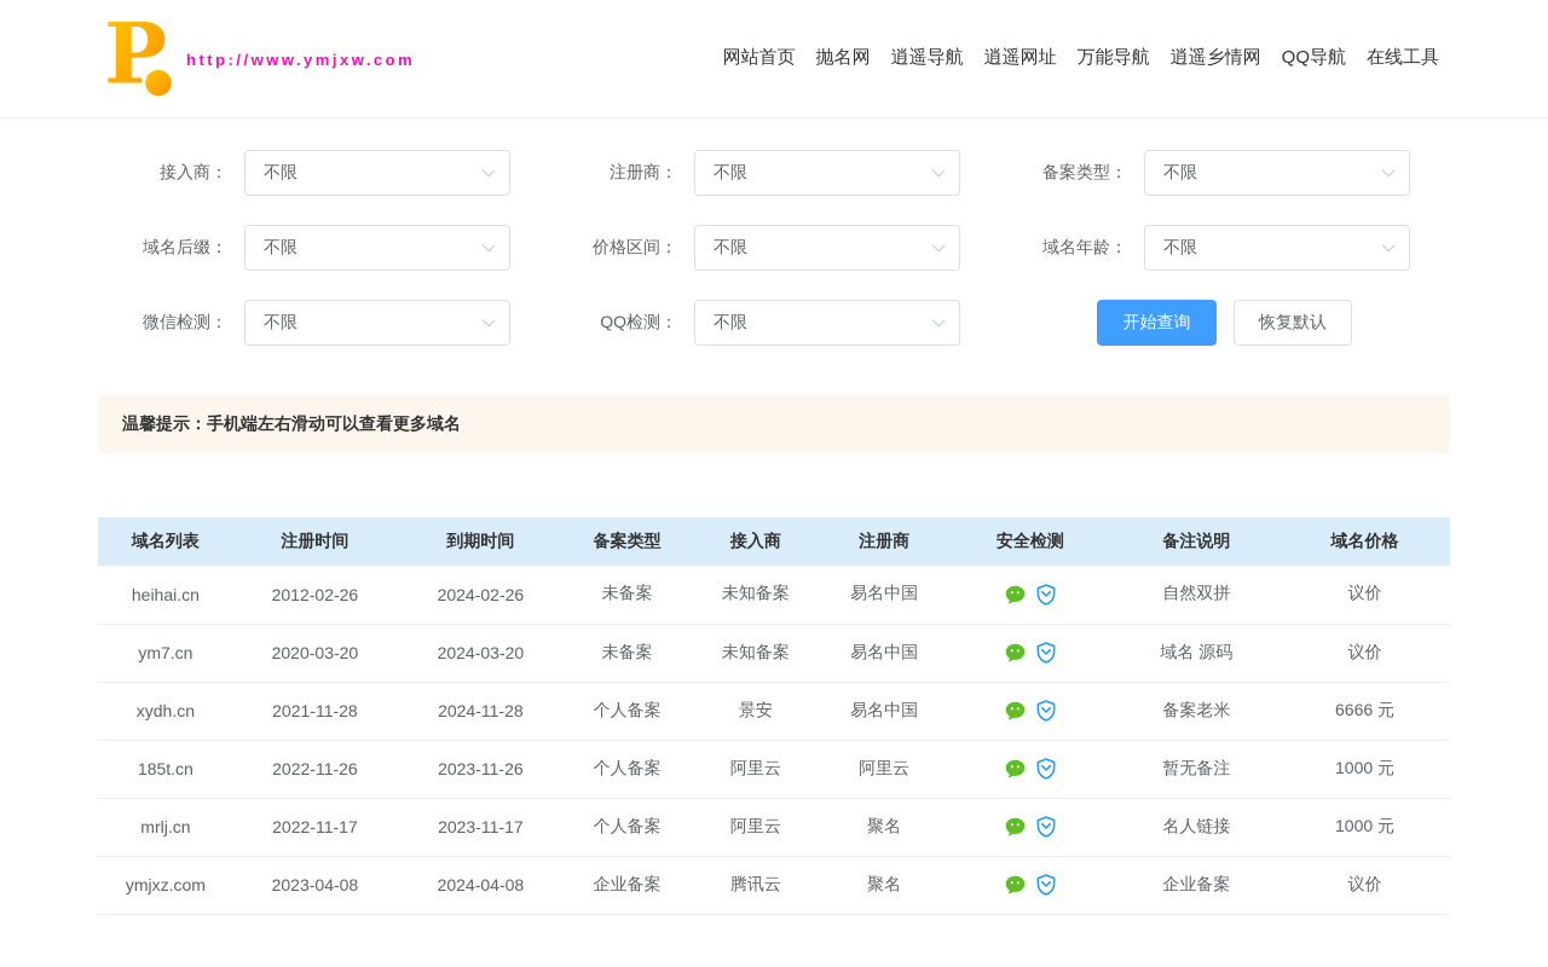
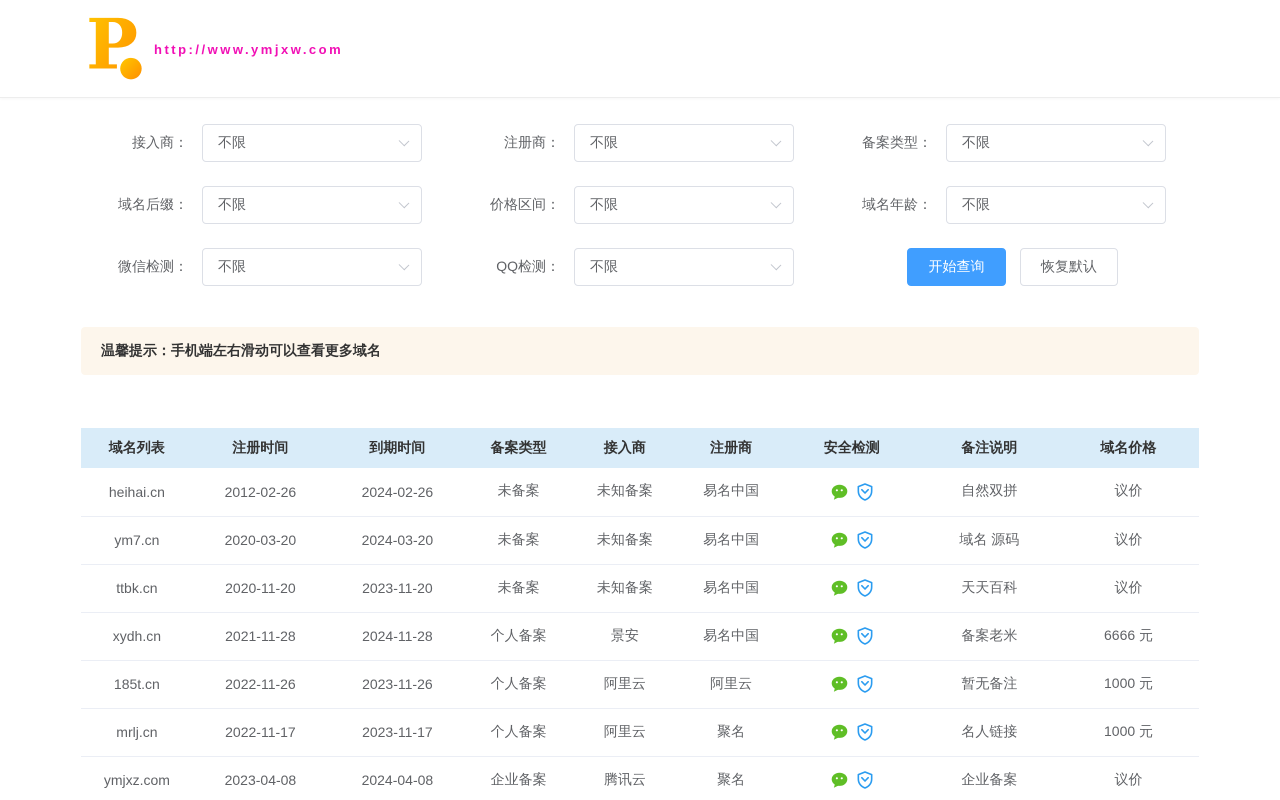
  P
  http://www.ymjxw.com
- 网站首页
- 抛名网
- 逍遥导航
- 逍遥网址
- 万能导航
- 逍遥乡情网
- QQ导航
- 在线工具
  接入商：
  不限
  注册商：
  不限
  备案类型：
  不限
  域名后缀：
  不限
  价格区间：
  不限
  域名年龄：
  不限
  微信检测：
  不限
  QQ检测：
  不限
  开始查询
  恢复默认
  温馨提示：手机端左右滑动可以查看更多域名
  域名列表	注册时间	到期时间	备案类型	接入商	注册商	安全检测	备注说明	域名价格
  heihai.cn	2012-02-26	2024-02-26	未备案	未知备案	易名中国		自然双拼	议价
  ym7.cn	2020-03-20	2024-03-20	未备案	未知备案	易名中国		域名 源码	议价
+ ttbk.cn	2020-11-20	2023-11-20	未备案	未知备案	易名中国		天天百科	议价
  xydh.cn	2021-11-28	2024-11-28	个人备案	景安	易名中国		备案老米	6666 元
  185t.cn	2022-11-26	2023-11-26	个人备案	阿里云	阿里云		暂无备注	1000 元
  mrlj.cn	2022-11-17	2023-11-17	个人备案	阿里云	聚名		名人链接	1000 元
  ymjxz.com	2023-04-08	2024-04-08	企业备案	腾讯云	聚名		企业备案	议价
